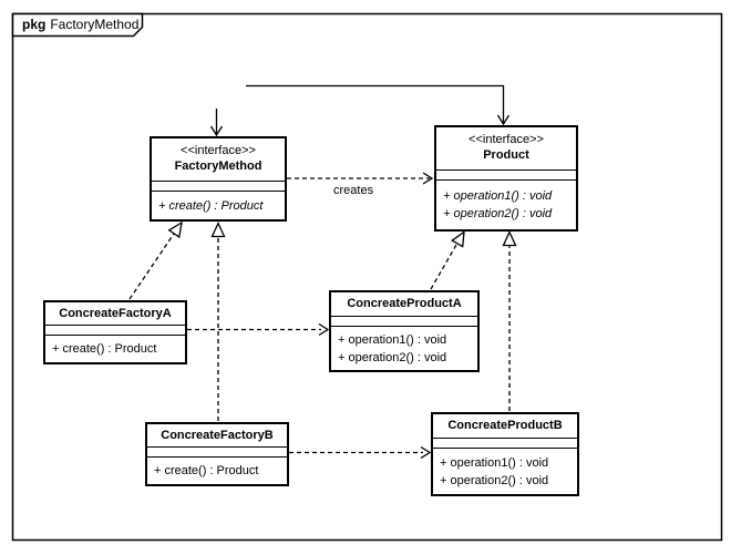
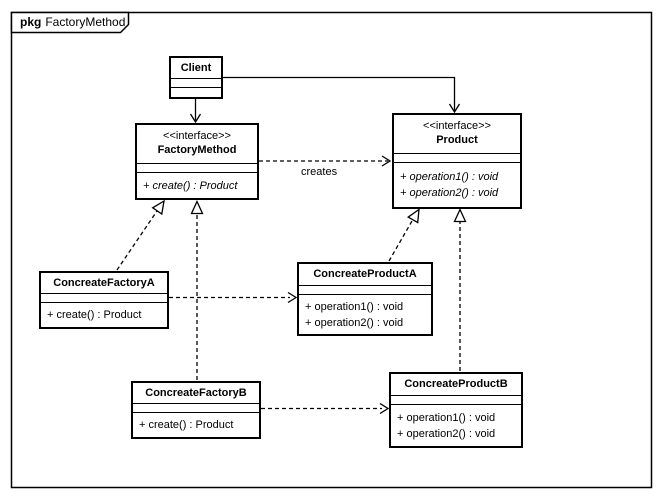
  pkg FactoryMethod
+ Client
  <<interface>>
  FactoryMethod
  + create() : Product
  <<interface>>
  Product
  + operation1() : void
  + operation2() : void
  ConcreateFactoryA
  + create() : Product
  ConcreateProductA
  + operation1() : void
  + operation2() : void
  ConcreateFactoryB
  + create() : Product
  ConcreateProductB
  + operation1() : void
  + operation2() : void
  creates
